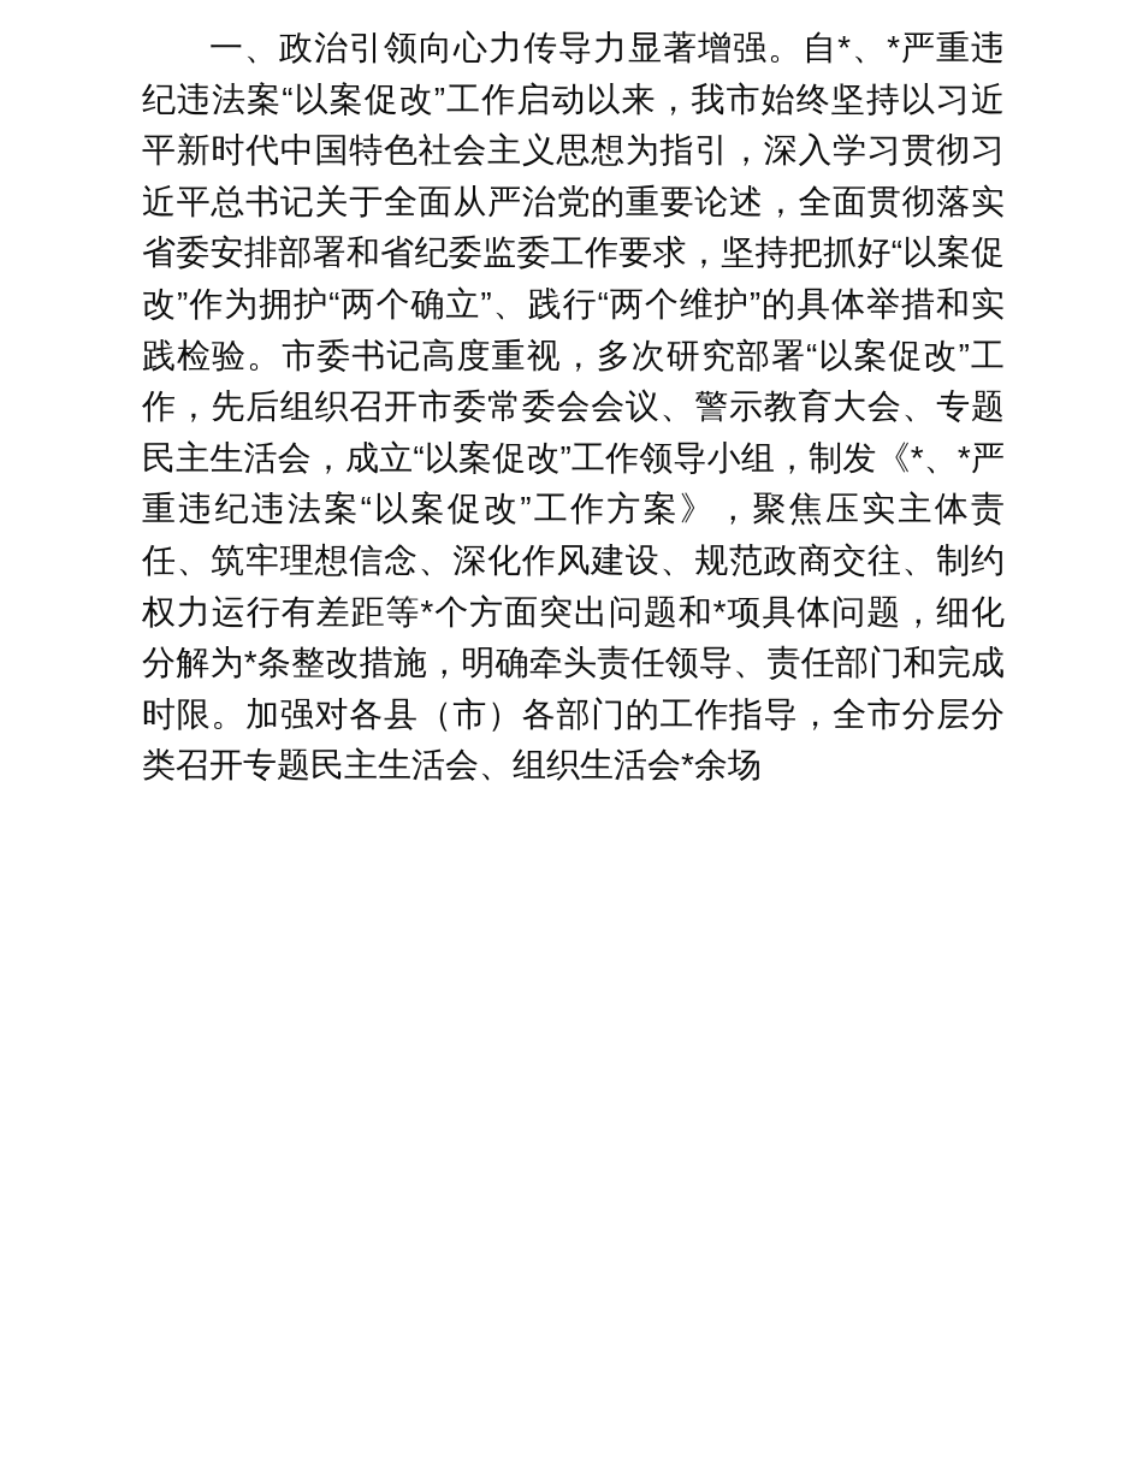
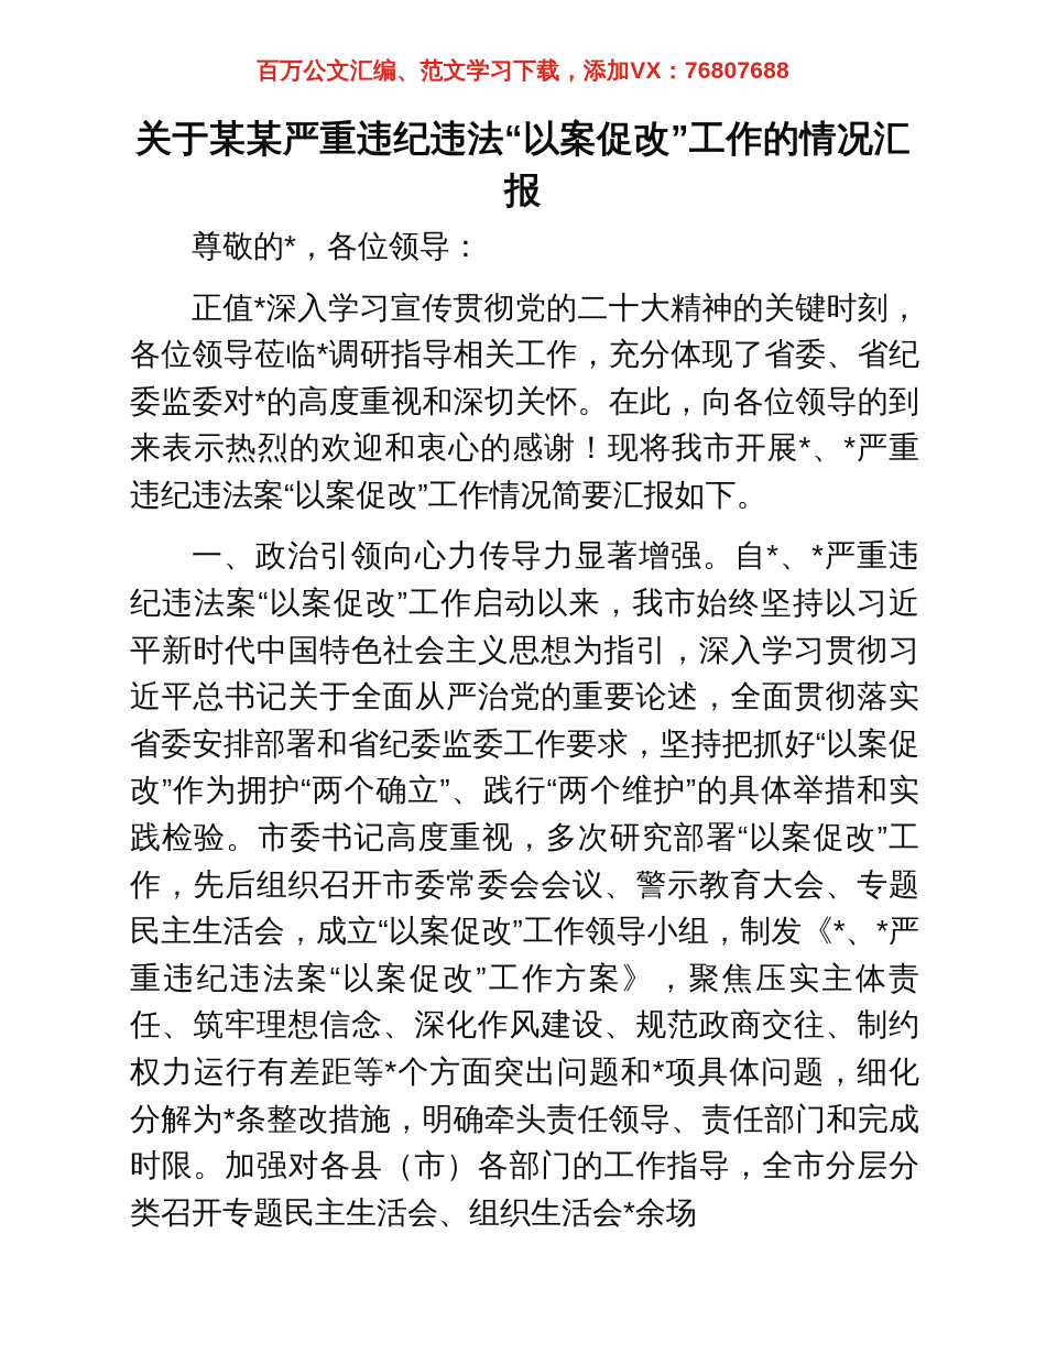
+ 百万公文汇编、范文学习下载，添加VX：76807688
+ 关于某某严重违纪违法“以案促改”工作的情况汇报
+ 尊敬的*，各位领导：
+ 正值*深入学习宣传贯彻党的二十大精神的关键时刻，各位领导莅临*调研指导相关工作，充分体现了省委、省纪委监委对*的高度重视和深切关怀。在此，向各位领导的到来表示热烈的欢迎和衷心的感谢！现将我市开展*、*严重违纪违法案“以案促改”工作情况简要汇报如下。
  一、政治引领向心力传导力显著增强。自*、*严重违纪违法案“以案促改”工作启动以来，我市始终坚持以习近平新时代中国特色社会主义思想为指引，深入学习贯彻习近平总书记关于全面从严治党的重要论述，全面贯彻落实省委安排部署和省纪委监委工作要求，坚持把抓好“以案促改”作为拥护“两个确立”、践行“两个维护”的具体举措和实践检验。市委书记高度重视，多次研究部署“以案促改”工作，先后组织召开市委常委会会议、警示教育大会、专题民主生活会，成立“以案促改”工作领导小组，制发《*、*严重违纪违法案“以案促改”工作方案》，聚焦压实主体责任、筑牢理想信念、深化作风建设、规范政商交往、制约权力运行有差距等*个方面突出问题和*项具体问题，细化分解为*条整改措施，明确牵头责任领导、责任部门和完成时限。加强对各县（市）各部门的工作指导，全市分层分类召开专题民主生活会、组织生活会*余场
